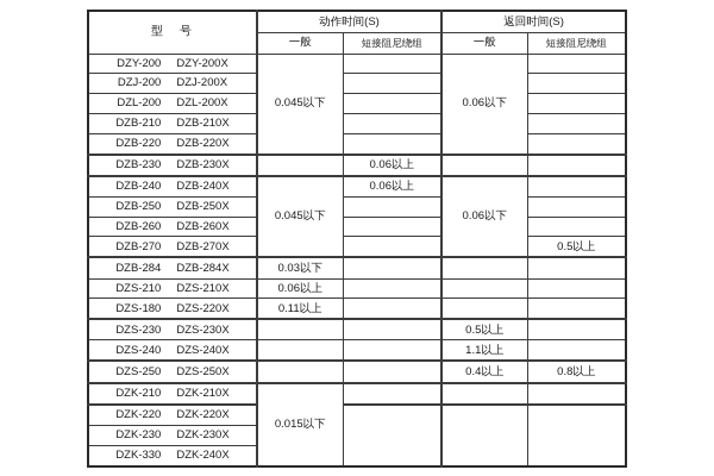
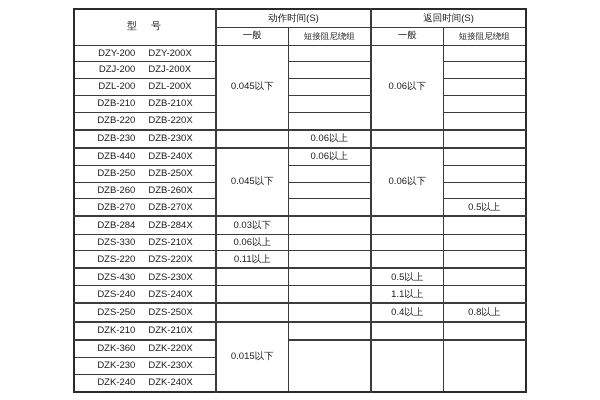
  型 号	动作时间(S)	返回时间(S)
  一般	短接阻尼绕组	一般	短接阻尼绕组
  DZY-200 DZY-200X	0.045以下		0.06以下
  DZJ-200 DZJ-200X
  DZL-200 DZL-200X
  DZB-210 DZB-210X
  DZB-220 DZB-220X
  DZB-230 DZB-230X		0.06以上
- DZB-240 DZB-240X	0.045以下	0.06以上	0.06以下
+ DZB-440 DZB-240X	0.045以下	0.06以上	0.06以下
  DZB-250 DZB-250X
  DZB-260 DZB-260X
  DZB-270 DZB-270X		0.5以上
  DZB-284 DZB-284X	0.03以下
- DZS-210 DZS-210X	0.06以上
+ DZS-330 DZS-210X	0.06以上
- DZS-180 DZS-220X	0.11以上
+ DZS-220 DZS-220X	0.11以上
- DZS-230 DZS-230X			0.5以上
+ DZS-430 DZS-230X			0.5以上
  DZS-240 DZS-240X			1.1以上
  DZS-250 DZS-250X			0.4以上	0.8以上
  DZK-210 DZK-210X	0.015以下
- DZK-220 DZK-220X
+ DZK-360 DZK-220X
  DZK-230 DZK-230X
- DZK-330 DZK-240X
+ DZK-240 DZK-240X
